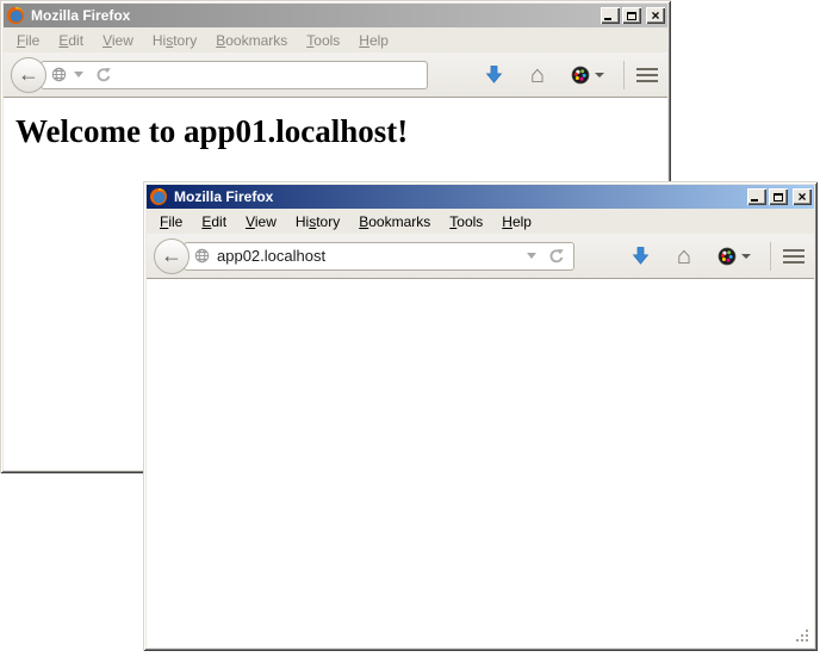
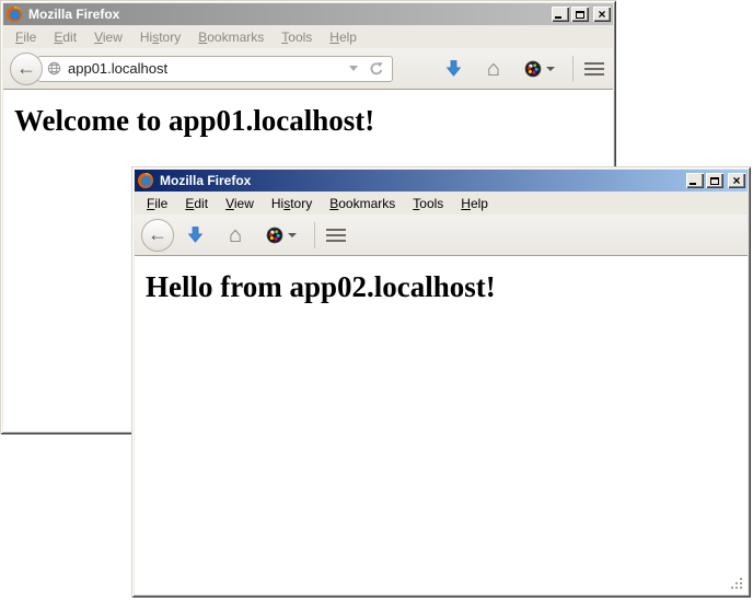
  Mozilla Firefox
  ×
  File
  Edit
  View
  History
  Bookmarks
  Tools
  Help
  ←
+ app01.localhost
  ⌂
  Welcome to app01.localhost!
  Mozilla Firefox
  ×
  File
  Edit
  View
  History
  Bookmarks
  Tools
  Help
  ←
- app02.localhost
  ⌂
+ Hello from app02.localhost!
